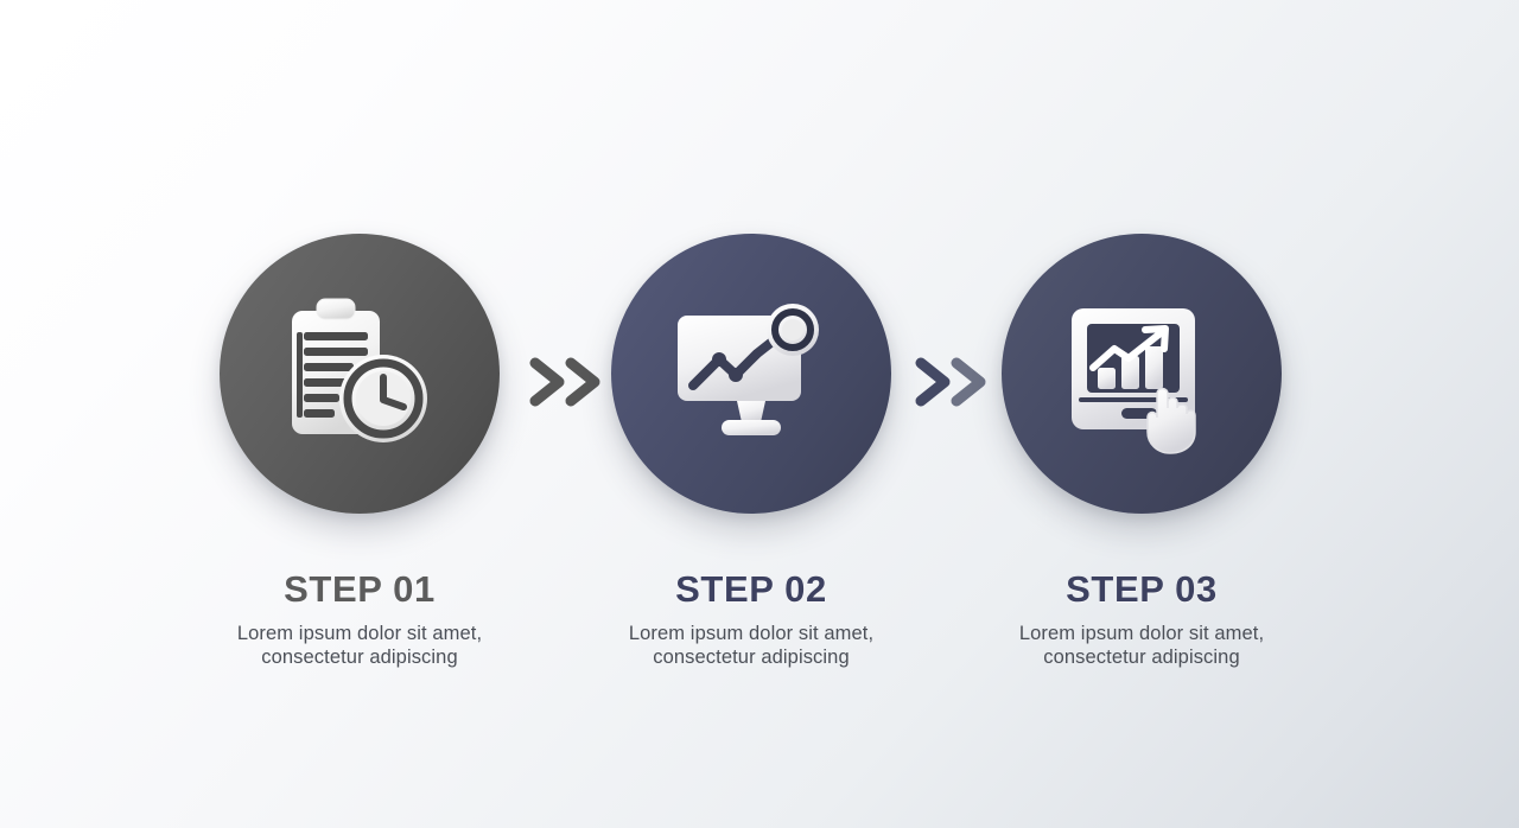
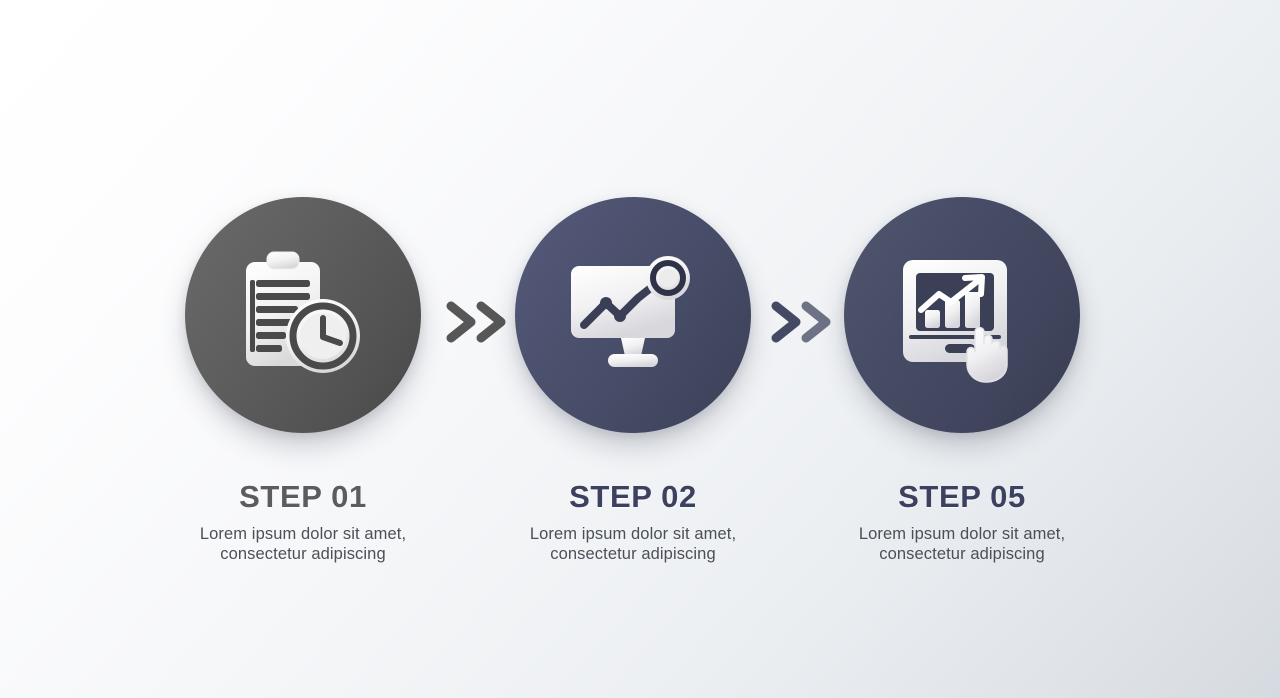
  STEP 01
  Lorem ipsum dolor sit amet,
  consectetur adipiscing
  STEP 02
  Lorem ipsum dolor sit amet,
  consectetur adipiscing
- STEP 03
+ STEP 05
  Lorem ipsum dolor sit amet,
  consectetur adipiscing
